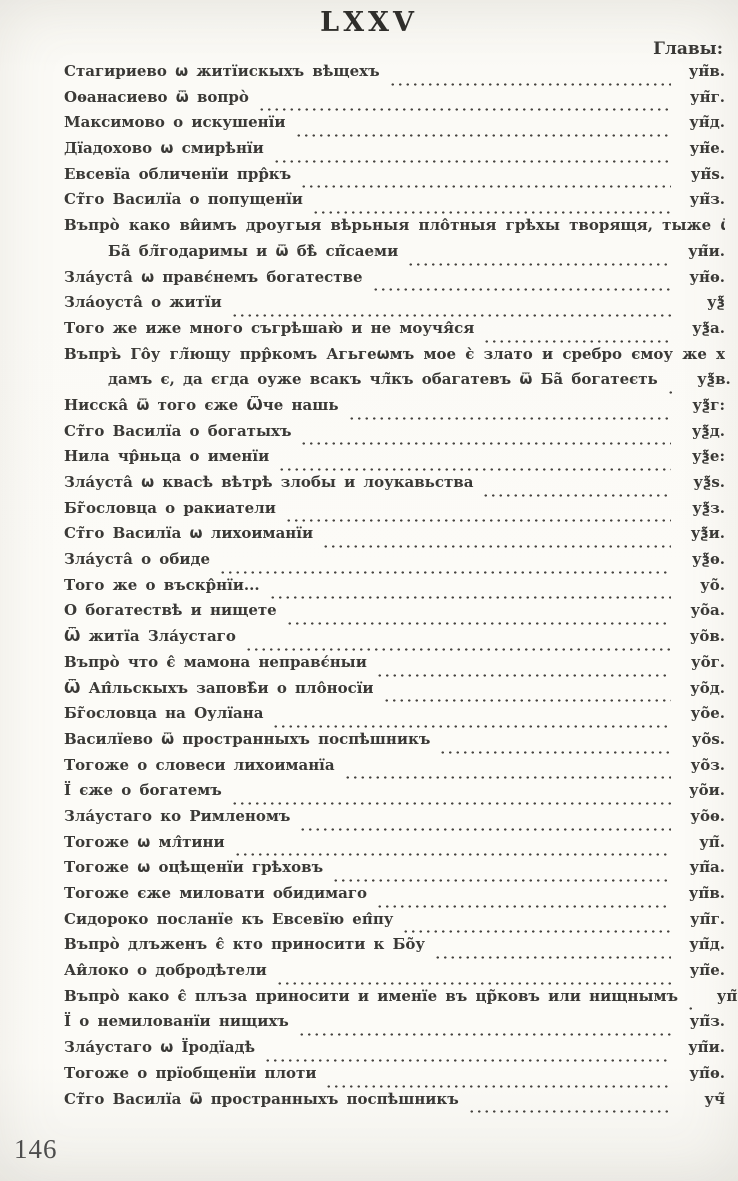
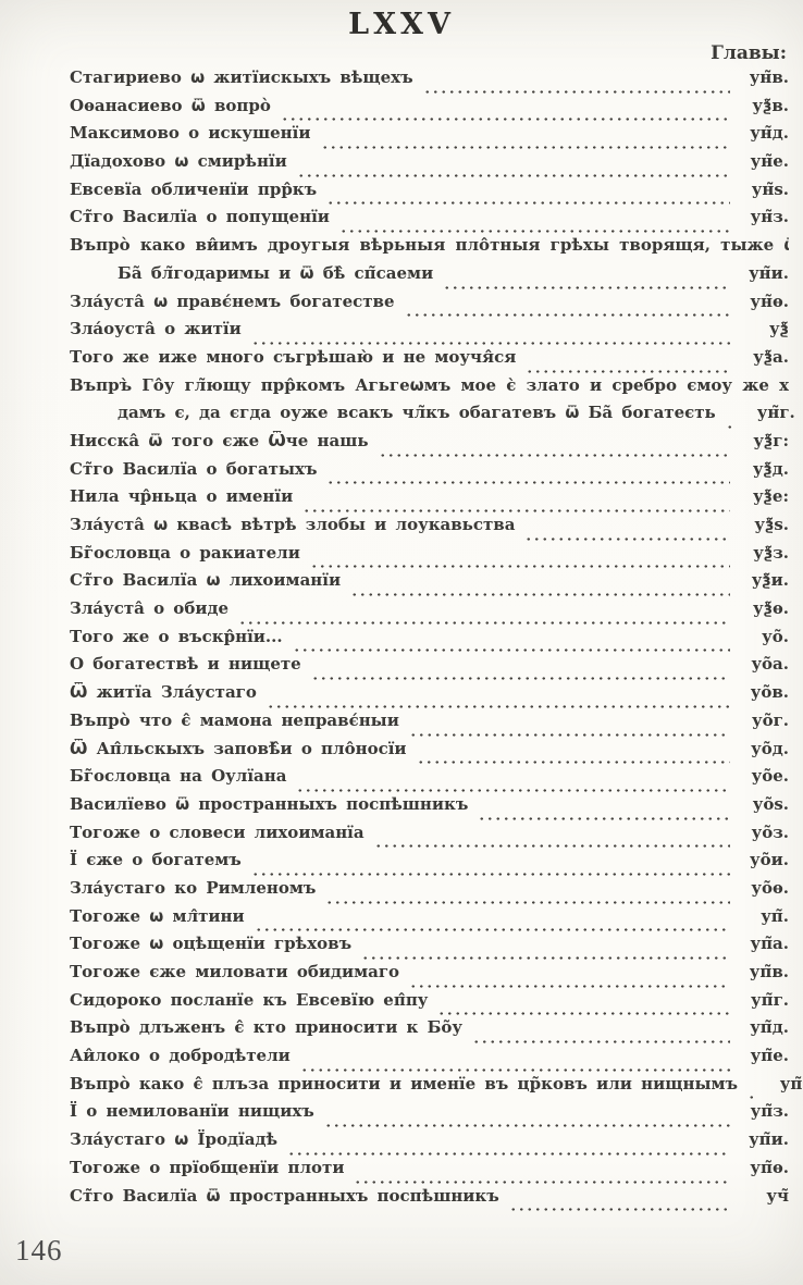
  LXXV
  Главы:
  Стагириево ѡ житїискыхъ вѣщехъ
  ун̃в.
  Оѳанасиево ѿ вопрò
- ун̃г.
+ уѯ̃в.
  Максимово о искушенїи
  ун̃д.
  Дїадохово ѡ смирѣнїи
  ун̃е.
  Евсевїа обличенїи прр̂къ
  ун̃ѕ.
  Ст̃го Василїа о попущенїи
  ун̃з.
  Въпрò како ви̂имъ дроугыя вѣрьныя пло̂тныя грѣхы творящя, тыже
  Ба̃ бл̃годаримы и ѿ бѣ̀ сп̃саеми
  ун̃и.
  Зла́уста̂ ѡ правє́немъ богатестве
  ун̃ѳ.
  Зла́оуста̂ о житїи
  уѯ̃
  Того же иже много съгрѣшаю̀ и не моучя̂ся
  уѯ̃а.
  Въпръ̀ Го̂у гл̃ющу прр̂комъ Агьгеѡмъ мое є̀ злато и сребро ємоу же х
  дамъ є, да єгда оуже всакъ чл̃къ обагатевъ ѿ Ба̃ богатеєть
- уѯ̃в.
+ ун̃г.
  Нисска̂ ѿ того єже Ѿче нашь
  уѯ̃г:
  Ст̃го Василїа о богатыхъ
  уѯ̃д.
  Нила чр̂ньца о именїи
  уѯ̃е:
  Зла́уста̂ ѡ квасѣ вѣтрѣ злобы и лоукавьства
  уѯ̃ѕ.
  Бг̃ословца о ракиатели
  уѯ̃з.
  Ст̃го Василїа ѡ лихоиманїи
  уѯ̃и.
  Зла́уста̂ о обиде
  уѯ̃ѳ.
  Того же о въскр̂нїи...
  уо̃.
  О богатествѣ и нищете
  уо̃а.
  Ѿ житїа Зла́устаго
  уо̃в.
  Въпрò что є̂ мамона неправє́ныи
  уо̃г.
  Ѿ Ап̂льскыхъ заповѣ̂и о пло̂носїи
  уо̃д.
  Бг̃ословца на Оулїана
  уо̃е.
  Василїево ѿ пространныхъ поспѣшникъ
  уо̃ѕ.
  Тогоже о словеси лихоиманїа
  уо̃з.
  Ї єже о богатемъ
  уо̃и.
  Зла́устаго ко Римленомъ
  уо̃ѳ.
  Тогоже ѡ мл̂тини
  уп̃.
  Тогоже ѡ оцѣщенїи грѣховъ
  уп̃а.
  Тогоже єже миловати обидимаго
  уп̃в.
  Сидороко посланїе къ Евсевїю еп̂пу
  уп̃г.
  Въпрò длъженъ є̂ кто приносити к Бо̃у
  уп̃д.
  Аи̂локо о добродѣтели
  уп̃е.
  Въпрò како є̂ плъза приносити и именїе въ цр̃ковъ или нищнымъ
  Ї о немилованїи нищихъ
  уп̃з.
  Зла́устаго ѡ Їродїадѣ
  уп̃и.
  Тогоже о прїобщенїи плоти
  уп̃ѳ.
  Ст̃го Василїа ѿ пространныхъ поспѣшникъ
  уч̃
  146
